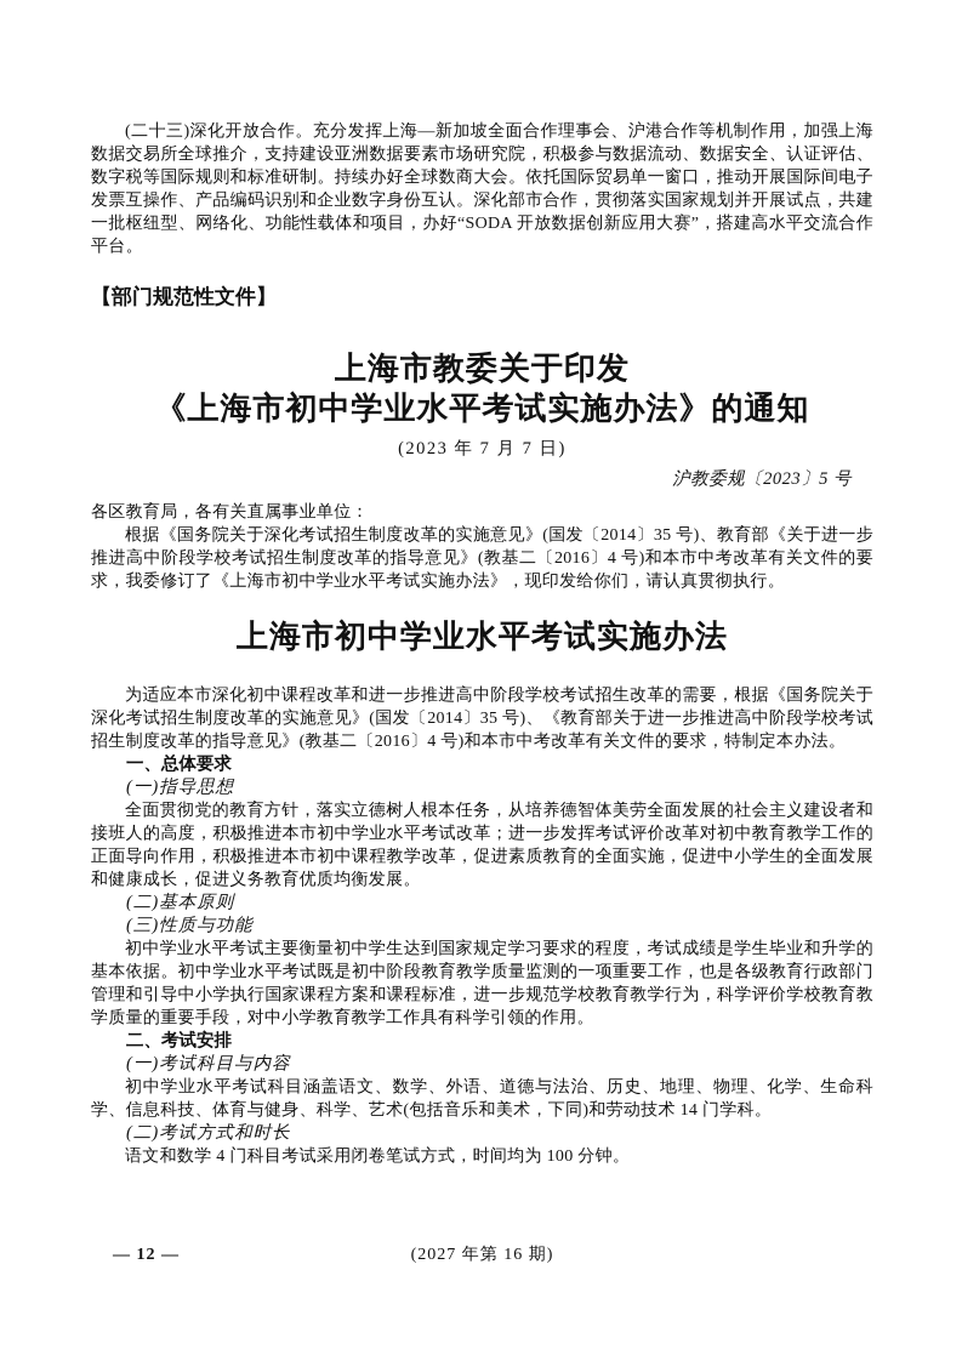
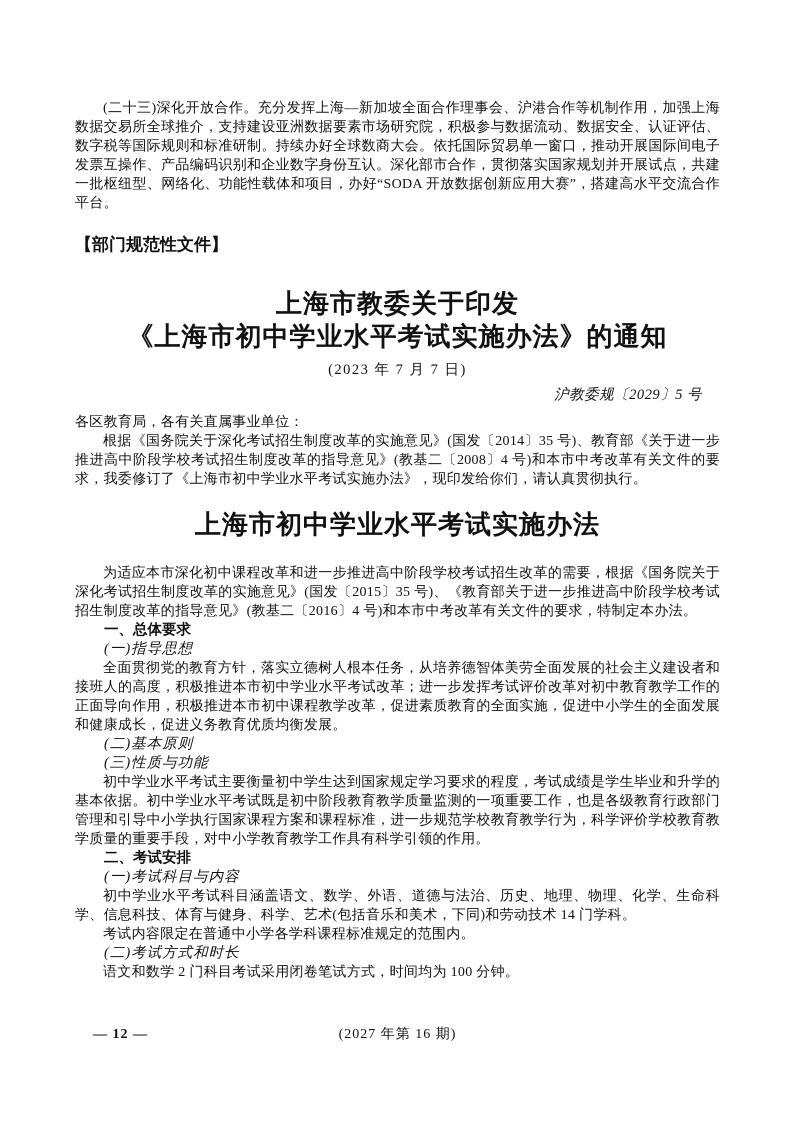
  (二十三)深化开放合作。充分发挥上海—新加坡全面合作理事会、沪港合作等机制作用，加强上海数据交易所全球推介，支持建设亚洲数据要素市场研究院，积极参与数据流动、数据安全、认证评估、数字税等国际规则和标准研制。持续办好全球数商大会。依托国际贸易单一窗口，推动开展国际间电子发票互操作、产品编码识别和企业数字身份互认。深化部市合作，贯彻落实国家规划并开展试点，共建一批枢纽型、网络化、功能性载体和项目，办好“SODA 开放数据创新应用大赛”，搭建高水平交流合作平台。
  【部门规范性文件】
  上海市教委关于印发
  《上海市初中学业水平考试实施办法》的通知
  (2023 年 7 月 7 日)
- 沪教委规〔2023〕5 号
+ 沪教委规〔2029〕5 号
  各区教育局，各有关直属事业单位：
- 根据《国务院关于深化考试招生制度改革的实施意见》(国发〔2014〕35 号)、教育部《关于进一步推进高中阶段学校考试招生制度改革的指导意见》(教基二〔2016〕4 号)和本市中考改革有关文件的要求，我委修订了《上海市初中学业水平考试实施办法》，现印发给你们，请认真贯彻执行。
+ 根据《国务院关于深化考试招生制度改革的实施意见》(国发〔2014〕35 号)、教育部《关于进一步推进高中阶段学校考试招生制度改革的指导意见》(教基二〔2008〕4 号)和本市中考改革有关文件的要求，我委修订了《上海市初中学业水平考试实施办法》，现印发给你们，请认真贯彻执行。
  上海市初中学业水平考试实施办法
- 为适应本市深化初中课程改革和进一步推进高中阶段学校考试招生改革的需要，根据《国务院关于深化考试招生制度改革的实施意见》(国发〔2014〕35 号)、《教育部关于进一步推进高中阶段学校考试招生制度改革的指导意见》(教基二〔2016〕4 号)和本市中考改革有关文件的要求，特制定本办法。
+ 为适应本市深化初中课程改革和进一步推进高中阶段学校考试招生改革的需要，根据《国务院关于深化考试招生制度改革的实施意见》(国发〔2015〕35 号)、《教育部关于进一步推进高中阶段学校考试招生制度改革的指导意见》(教基二〔2016〕4 号)和本市中考改革有关文件的要求，特制定本办法。
  一、总体要求
  (一)指导思想
  全面贯彻党的教育方针，落实立德树人根本任务，从培养德智体美劳全面发展的社会主义建设者和接班人的高度，积极推进本市初中学业水平考试改革；进一步发挥考试评价改革对初中教育教学工作的正面导向作用，积极推进本市初中课程教学改革，促进素质教育的全面实施，促进中小学生的全面发展和健康成长，促进义务教育优质均衡发展。
  (二)基本原则
  (三)性质与功能
  初中学业水平考试主要衡量初中学生达到国家规定学习要求的程度，考试成绩是学生毕业和升学的基本依据。初中学业水平考试既是初中阶段教育教学质量监测的一项重要工作，也是各级教育行政部门管理和引导中小学执行国家课程方案和课程标准，进一步规范学校教育教学行为，科学评价学校教育教学质量的重要手段，对中小学教育教学工作具有科学引领的作用。
  二、考试安排
  (一)考试科目与内容
  初中学业水平考试科目涵盖语文、数学、外语、道德与法治、历史、地理、物理、化学、生命科学、信息科技、体育与健身、科学、艺术(包括音乐和美术，下同)和劳动技术 14 门学科。
+ 考试内容限定在普通中小学各学科课程标准规定的范围内。
  (二)考试方式和时长
- 语文和数学 4 门科目考试采用闭卷笔试方式，时间均为 100 分钟。
+ 语文和数学 2 门科目考试采用闭卷笔试方式，时间均为 100 分钟。
  — 12 —
  (2027 年第 16 期)
